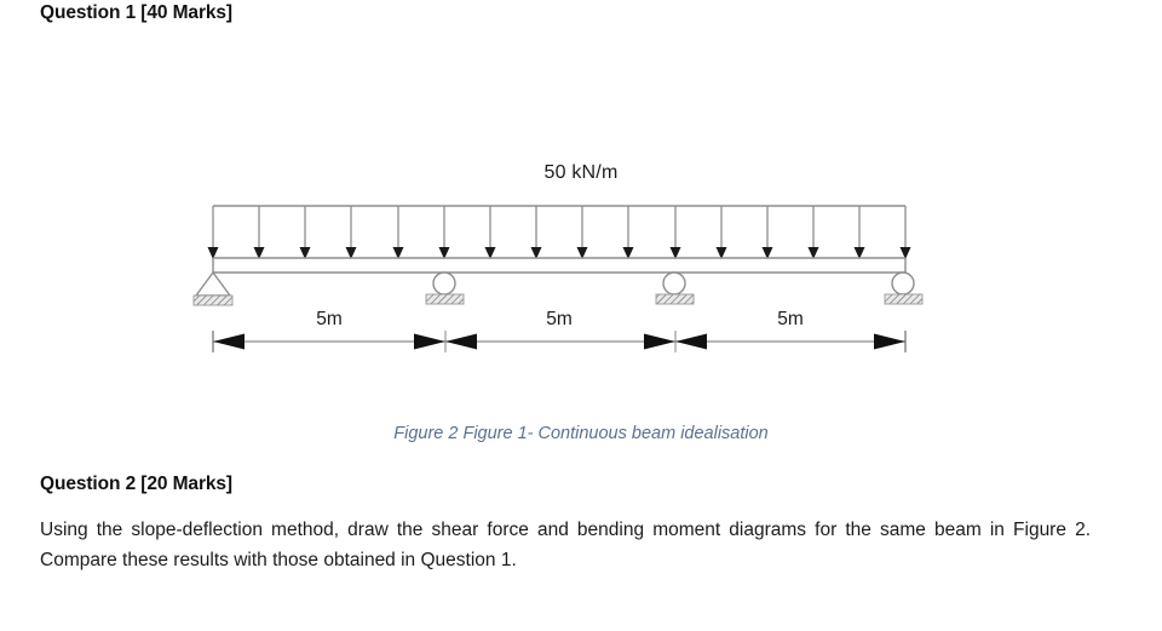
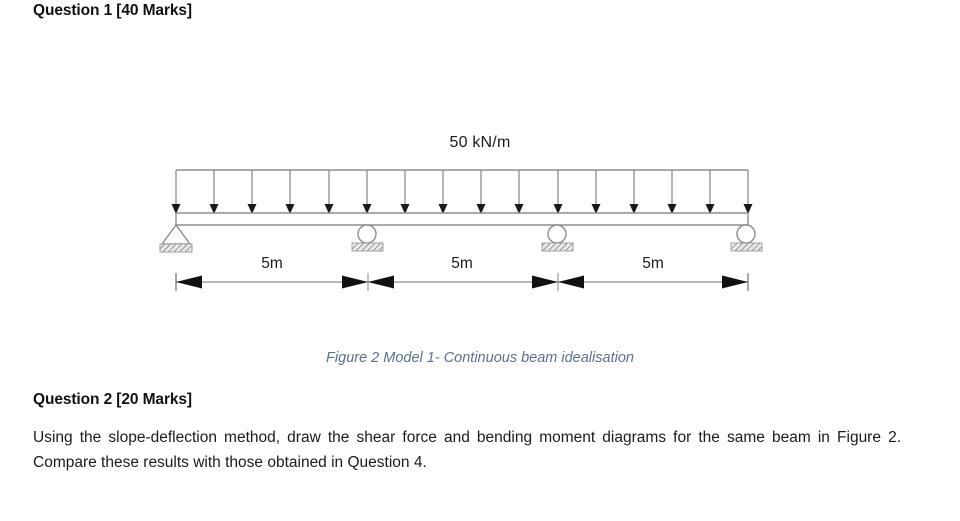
  Question 1 [40 Marks]
  50 kN/m
  5m
  5m
  5m
- Figure 2 Figure 1- Continuous beam idealisation
+ Figure 2 Model 1- Continuous beam idealisation
  Question 2 [20 Marks]
- Using the slope-deflection method, draw the shear force and bending moment diagrams for the same beam in Figure 2. Compare these results with those obtained in Question 1.
+ Using the slope-deflection method, draw the shear force and bending moment diagrams for the same beam in Figure 2. Compare these results with those obtained in Question 4.
